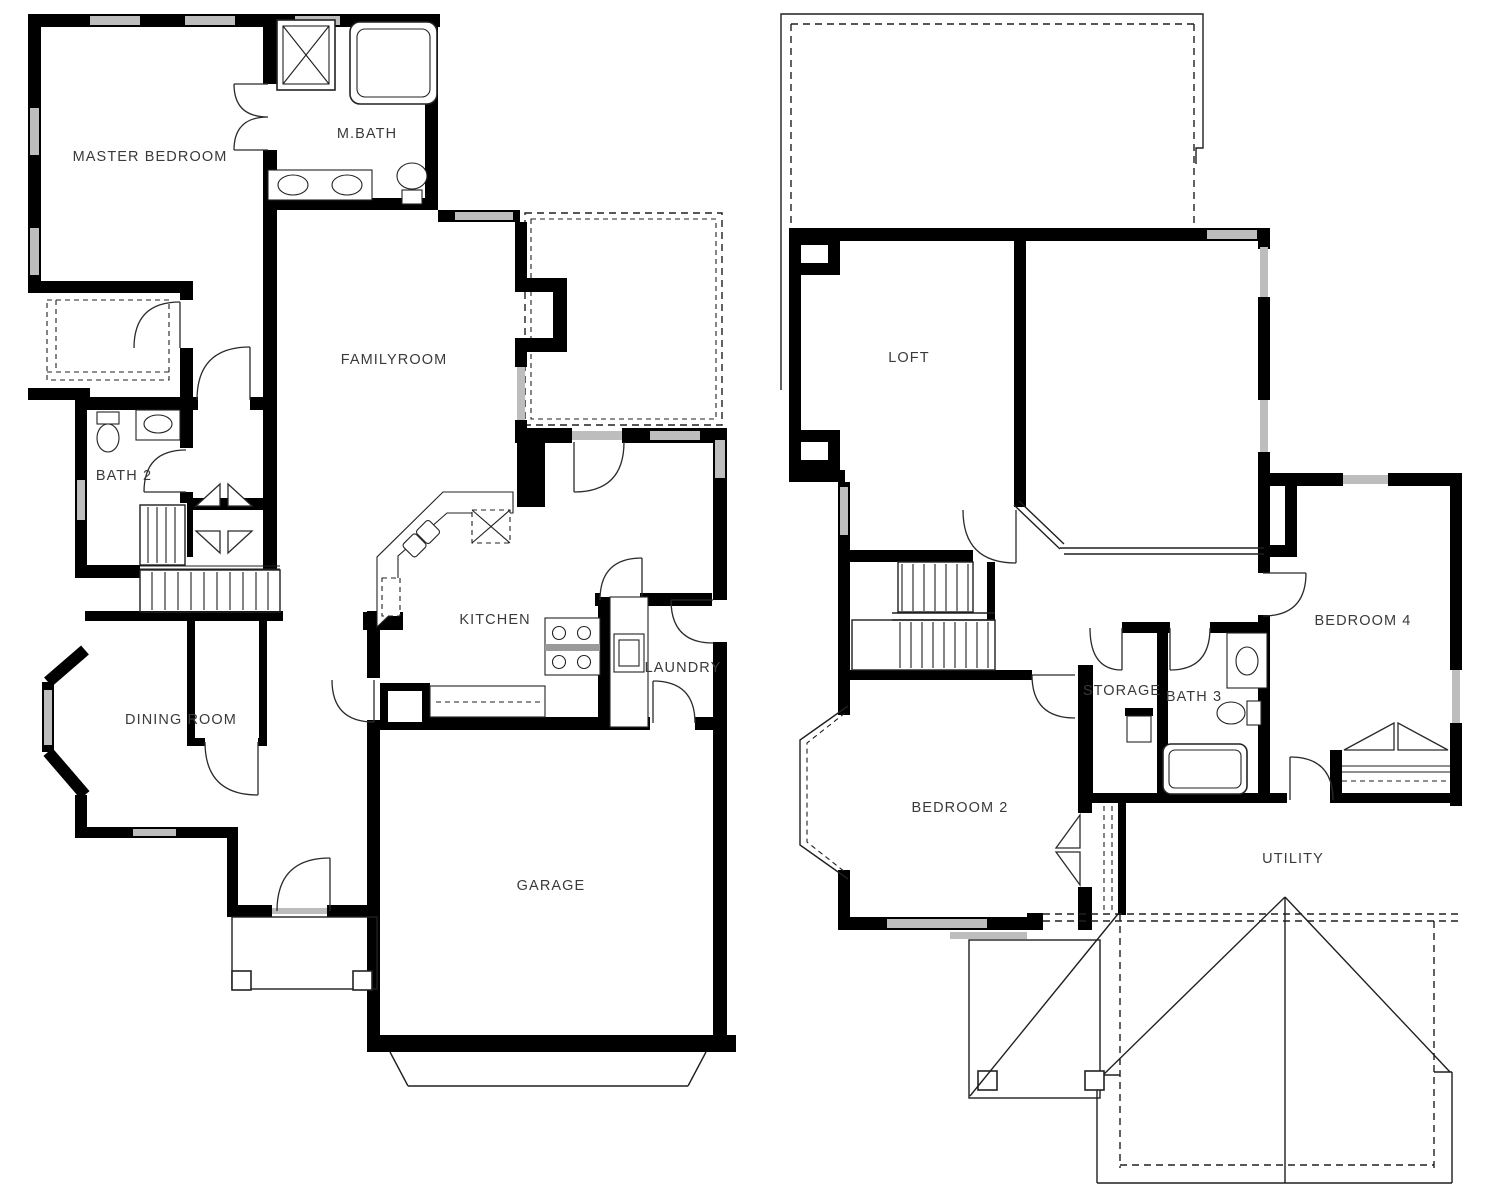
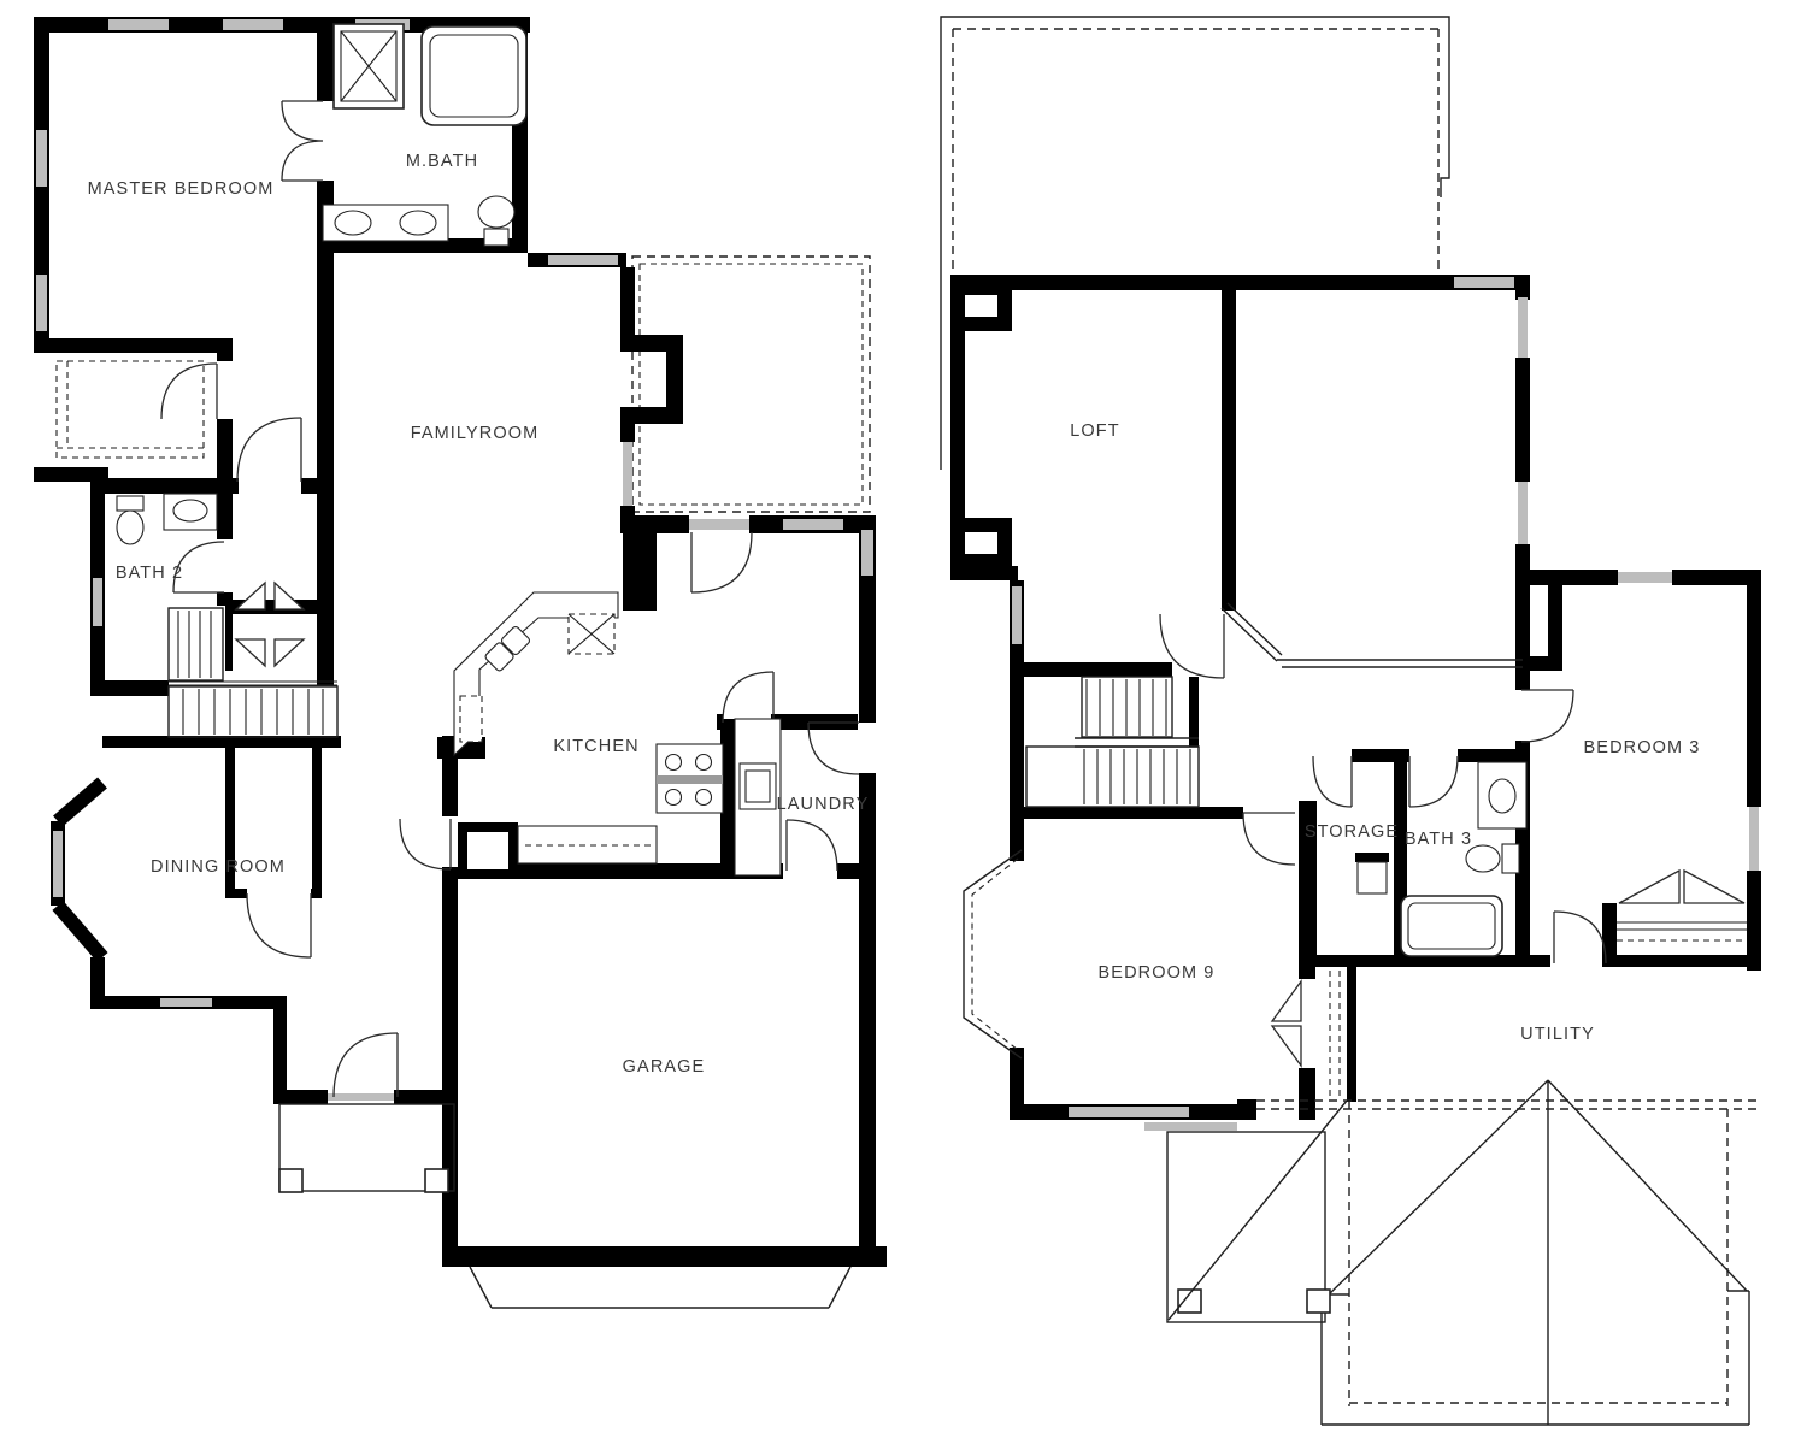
  MASTER BEDROOM
  M.BATH
  FAMILYROOM
  BATH 2
  KITCHEN
  LAUNDRY
  DINING ROOM
  GARAGE
  LOFT
- BEDROOM 4
+ BEDROOM 3
  STORAGE
  BATH 3
- BEDROOM 2
+ BEDROOM 9
  UTILITY
